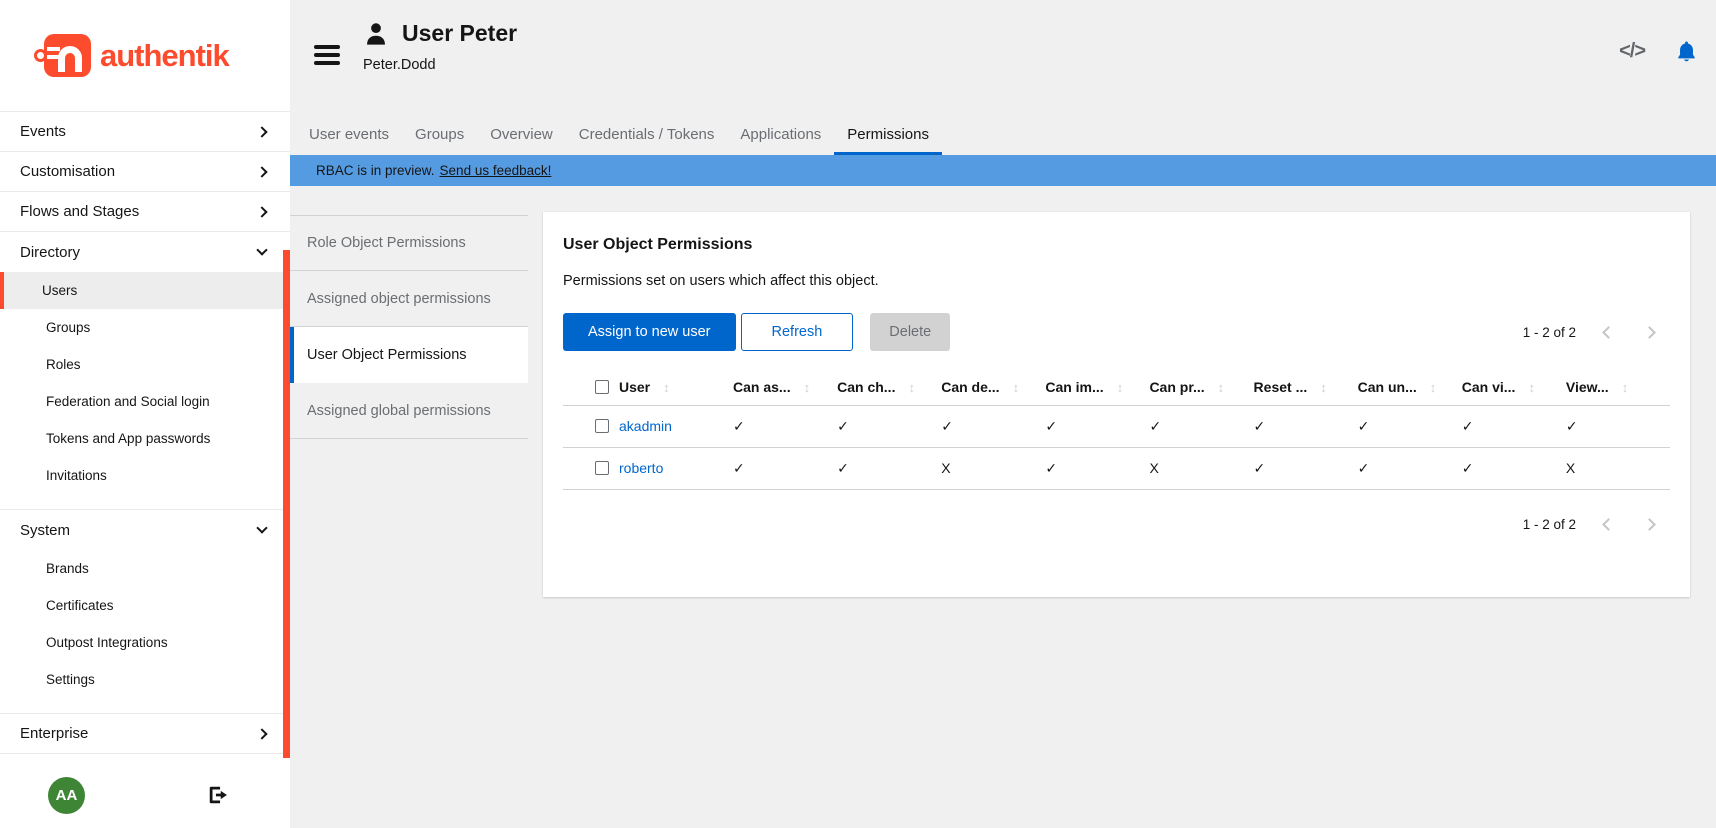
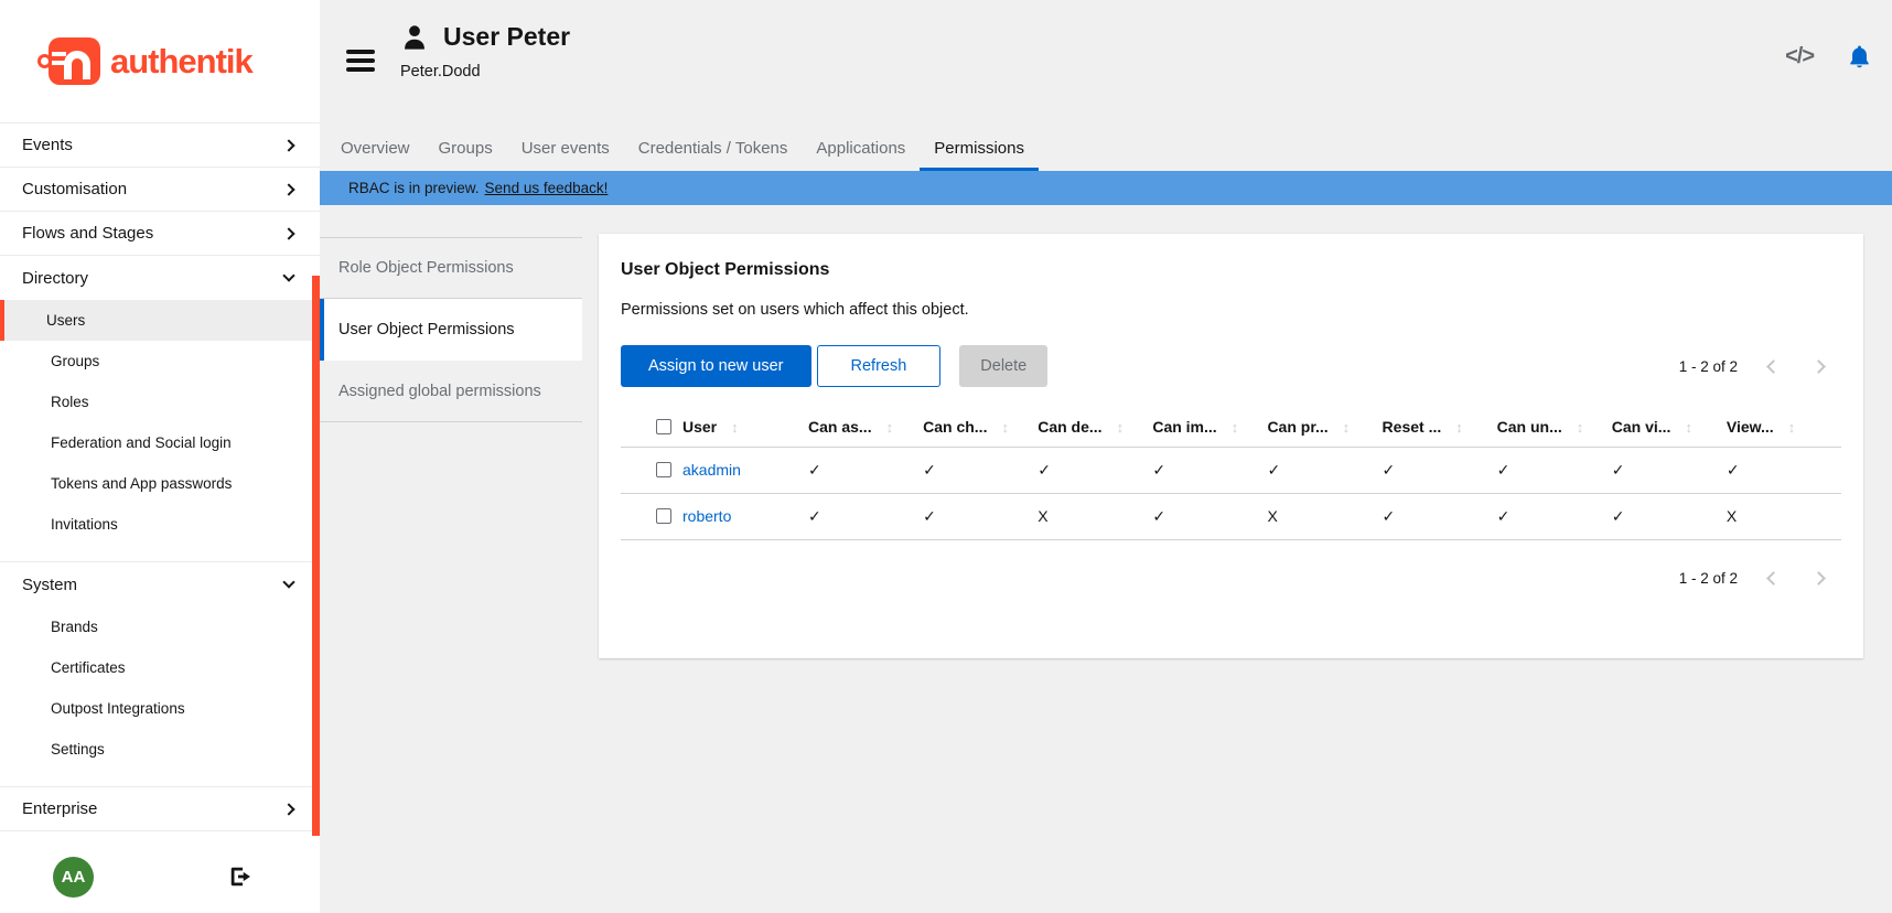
  authentik
  Events
  Customisation
  Flows and Stages
  Directory
  Users
  Groups
  Roles
  Federation and Social login
  Tokens and App passwords
  Invitations
  System
  Brands
  Certificates
  Outpost Integrations
  Settings
  Enterprise
  AA
  User Peter
  Peter.Dodd
  </>
- User events
+ Overview
  Groups
- Overview
+ User events
  Credentials / Tokens
  Applications
  Permissions
  RBAC is in preview.
  Send us feedback!
  Role Object Permissions
- Assigned object permissions
  User Object Permissions
  Assigned global permissions
  User Object Permissions
  Permissions set on users which affect this object.
  Assign to new user
  Refresh
  Delete
  1 - 2 of 2
  	User ↕	Can as... ↕	Can ch... ↕	Can de... ↕	Can im... ↕	Can pr... ↕	Reset ... ↕	Can un... ↕	Can vi... ↕	View... ↕
  	akadmin	✓	✓	✓	✓	✓	✓	✓	✓	✓
  	roberto	✓	✓	X	✓	X	✓	✓	✓	X
  1 - 2 of 2
